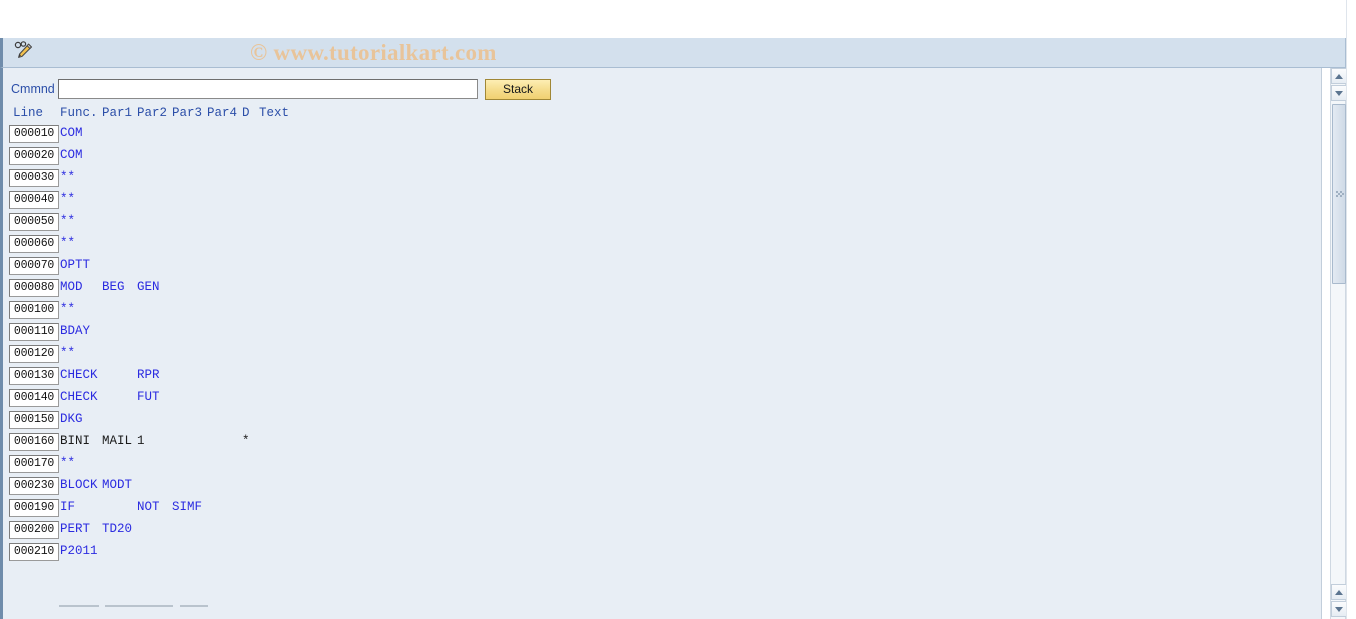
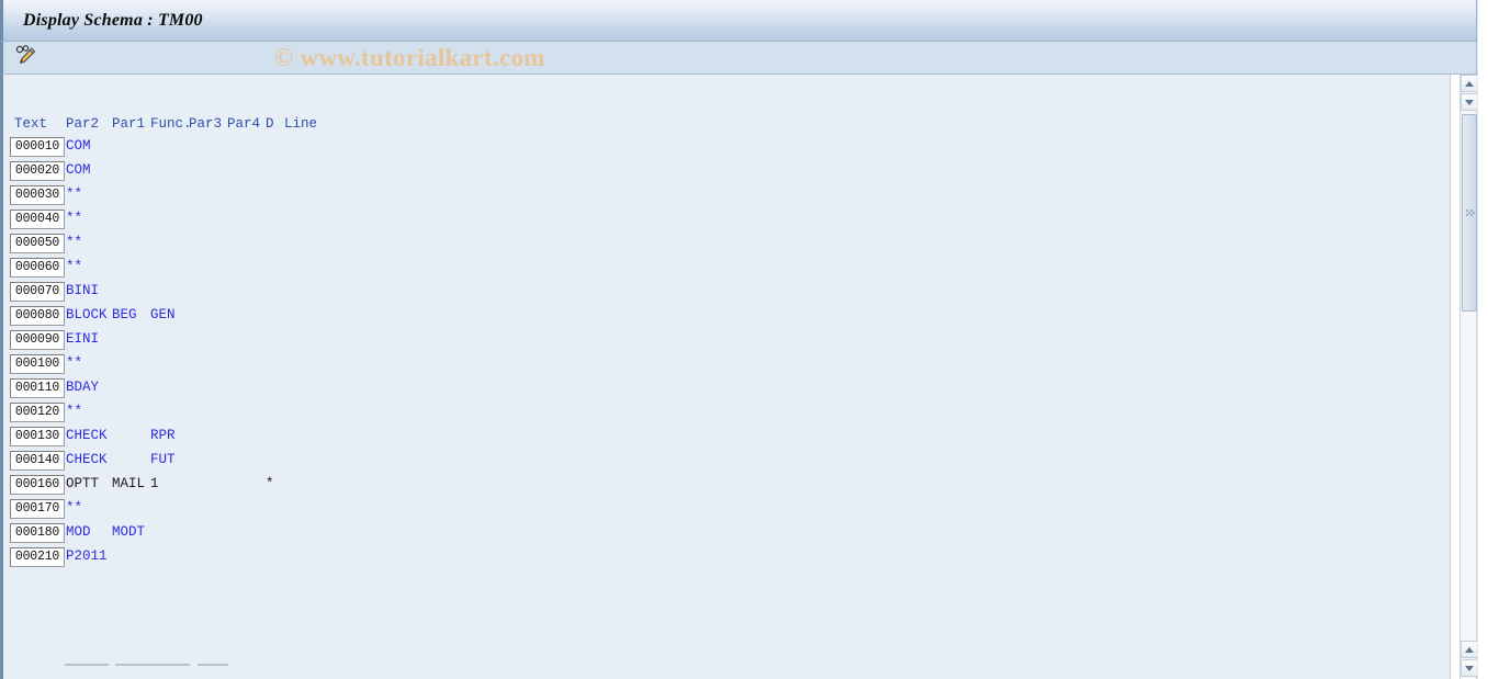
+ Display Schema : TM00
  © www.tutorialkart.com
- Cmmnd
- Stack
- Line
+ Text
- Func.
+ Par2
  Par1
- Par2
+ Func.
  Par3
  Par4
  D
- Text
+ Line
  000010
  COM
  000020
  COM
  000030
  **
  000040
  **
  000050
  **
  000060
  **
  000070
- OPTT
+ BINI
  000080
- MOD
+ BLOCK
  BEG
  GEN
+ 000090
+ EINI
  000100
  **
  000110
  BDAY
  000120
  **
  000130
  CHECK
  RPR
  000140
  CHECK
  FUT
- 000150
- DKG
  000160
- BINI
+ OPTT
  MAIL
  1
  *
  000170
  **
- 000230
+ 000180
- BLOCK
+ MOD
  MODT
- 000190
- IF
- NOT
- SIMF
- 000200
- PERT
- TD20
  000210
  P2011
